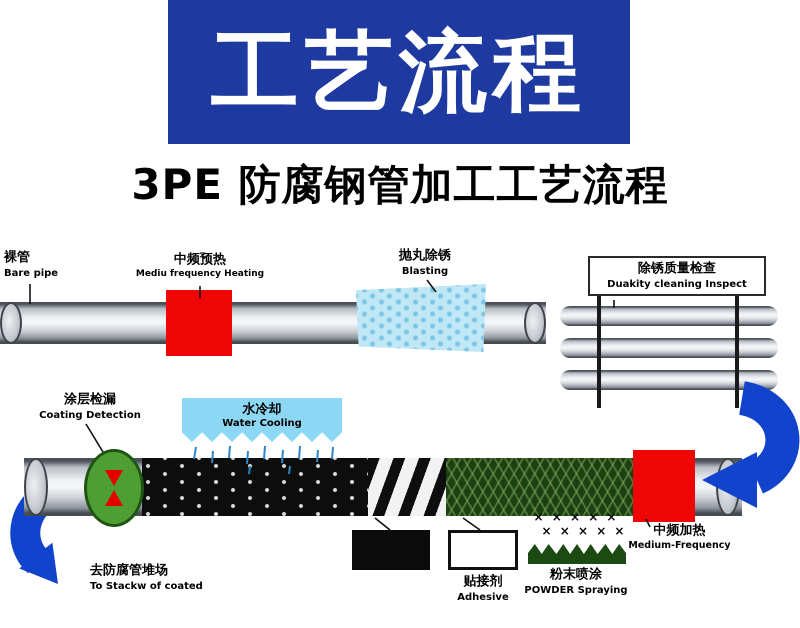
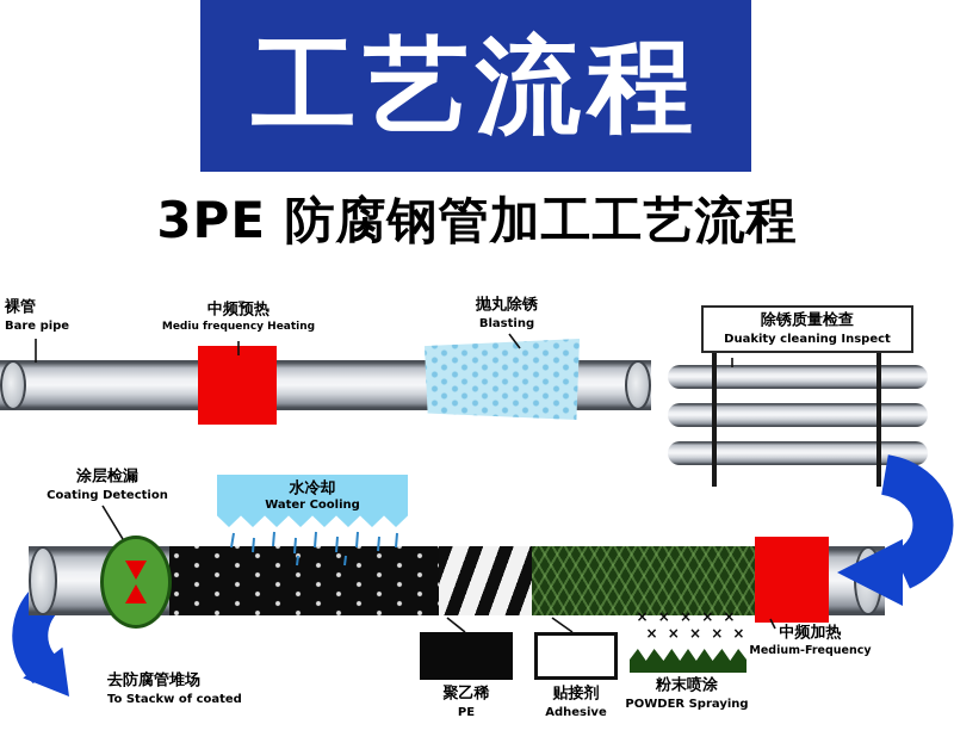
  工艺流程
  3PE 防腐钢管加工工艺流程
  水冷却
  Water Cooling
  裸管
  Bare pipe
  中频预热
  Mediu frequency Heating
  抛丸除锈
  Blasting
  除锈质量检查
  Duakity cleaning Inspect
  涂层检漏
  Coating Detection
+ 聚乙稀
+ PE
  贴接剂
  Adhesive
  粉末喷涂
  POWDER Spraying
  中频加热
  Medium-Frequency
  去防腐管堆场
  To Stackw of coated
  × × × × ×
  × × × × ×
